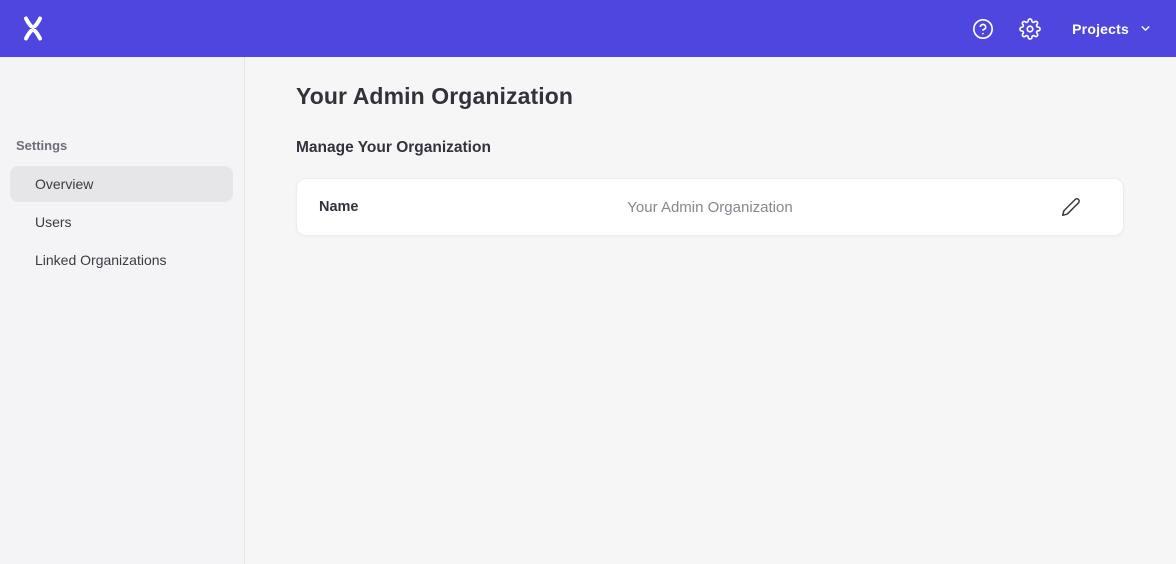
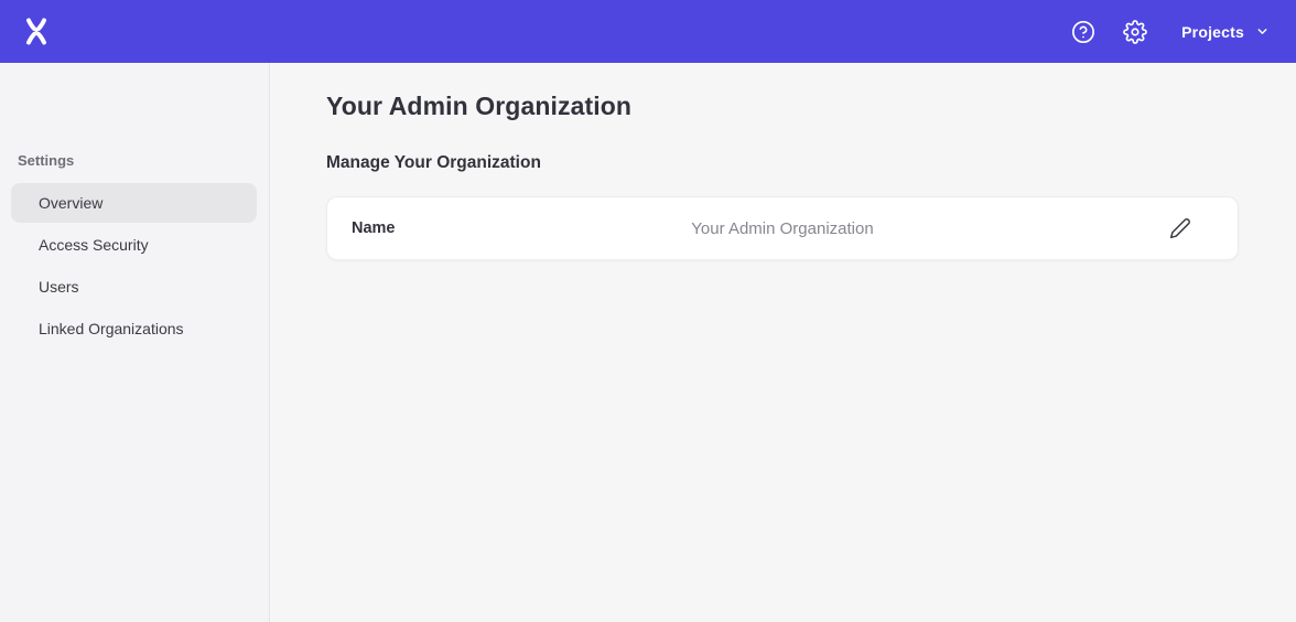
  Projects
  Settings
  Overview
+ Access Security
  Users
  Linked Organizations
  Your Admin Organization
  Manage Your Organization
  Name
  Your Admin Organization
